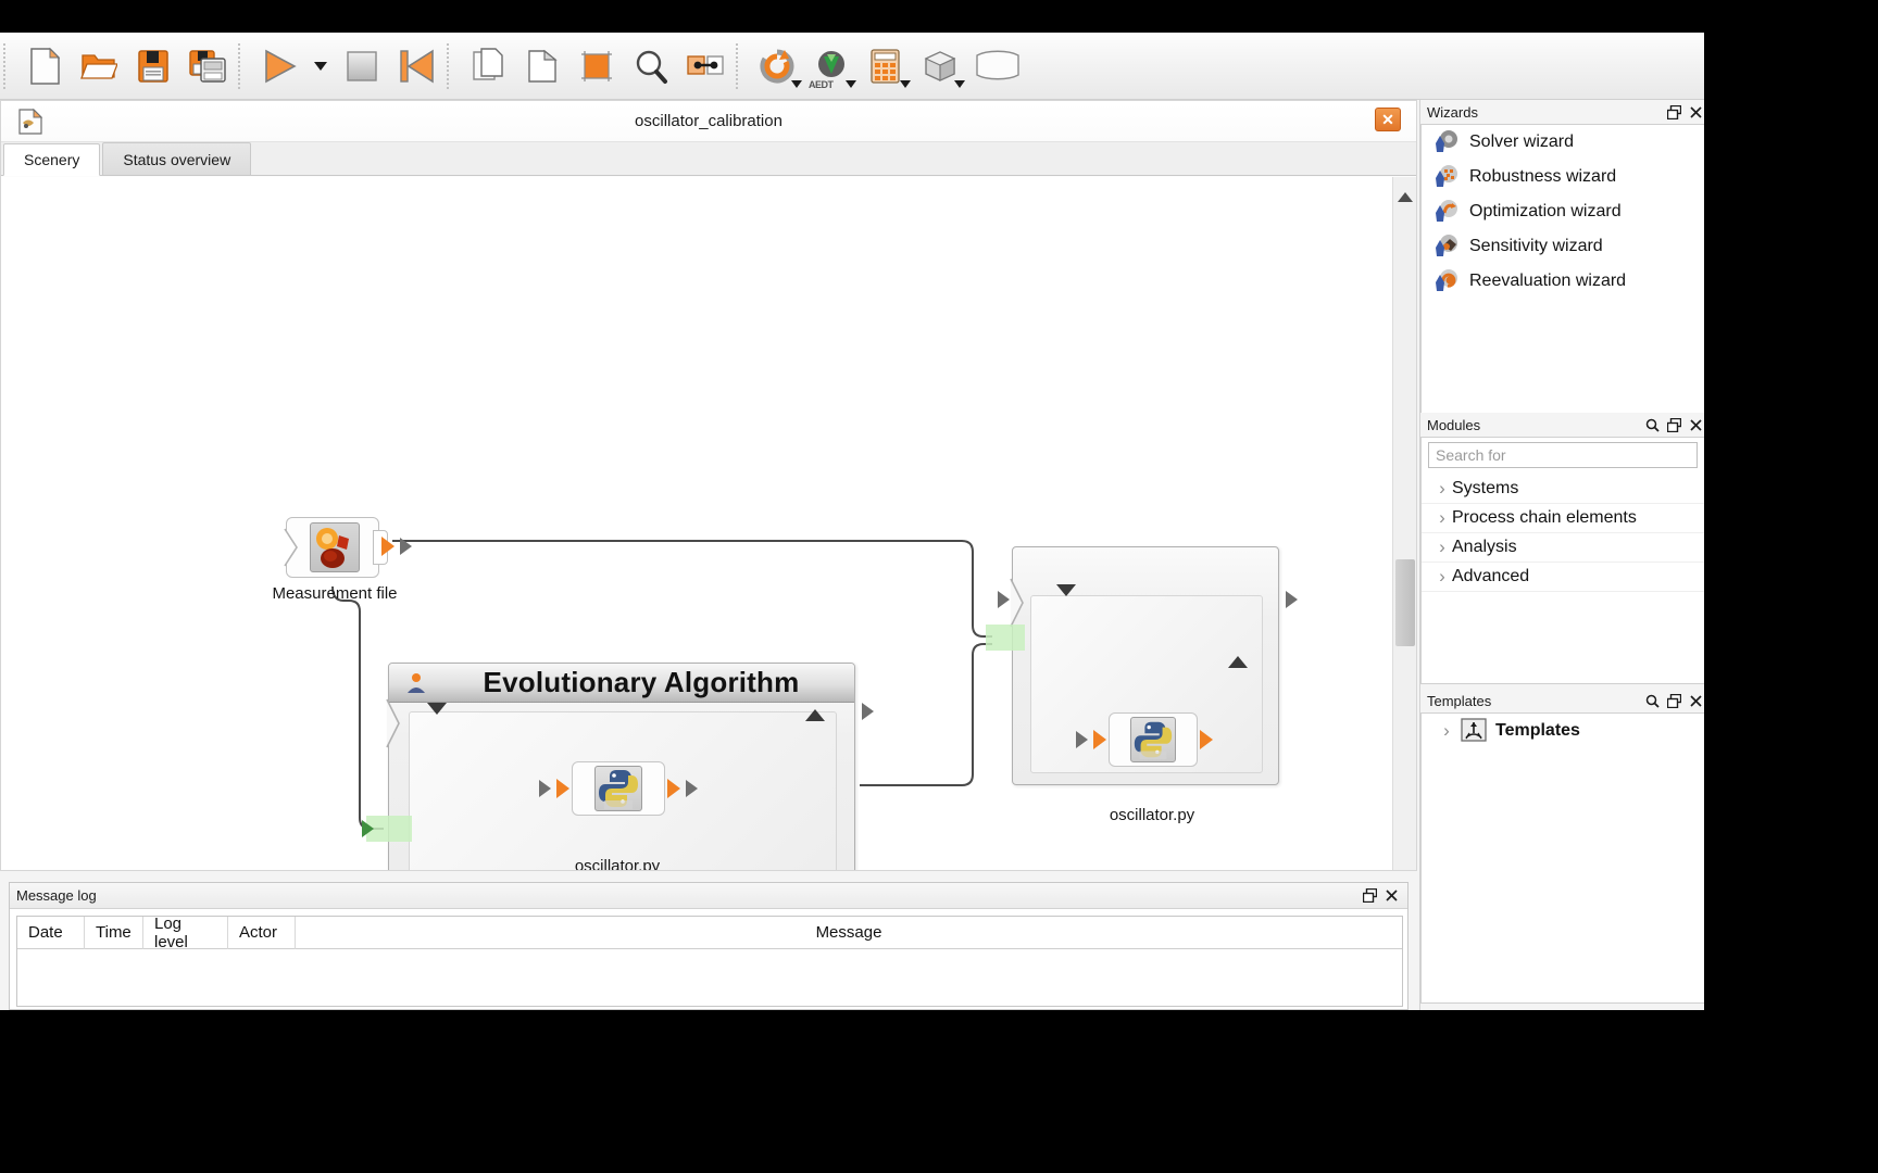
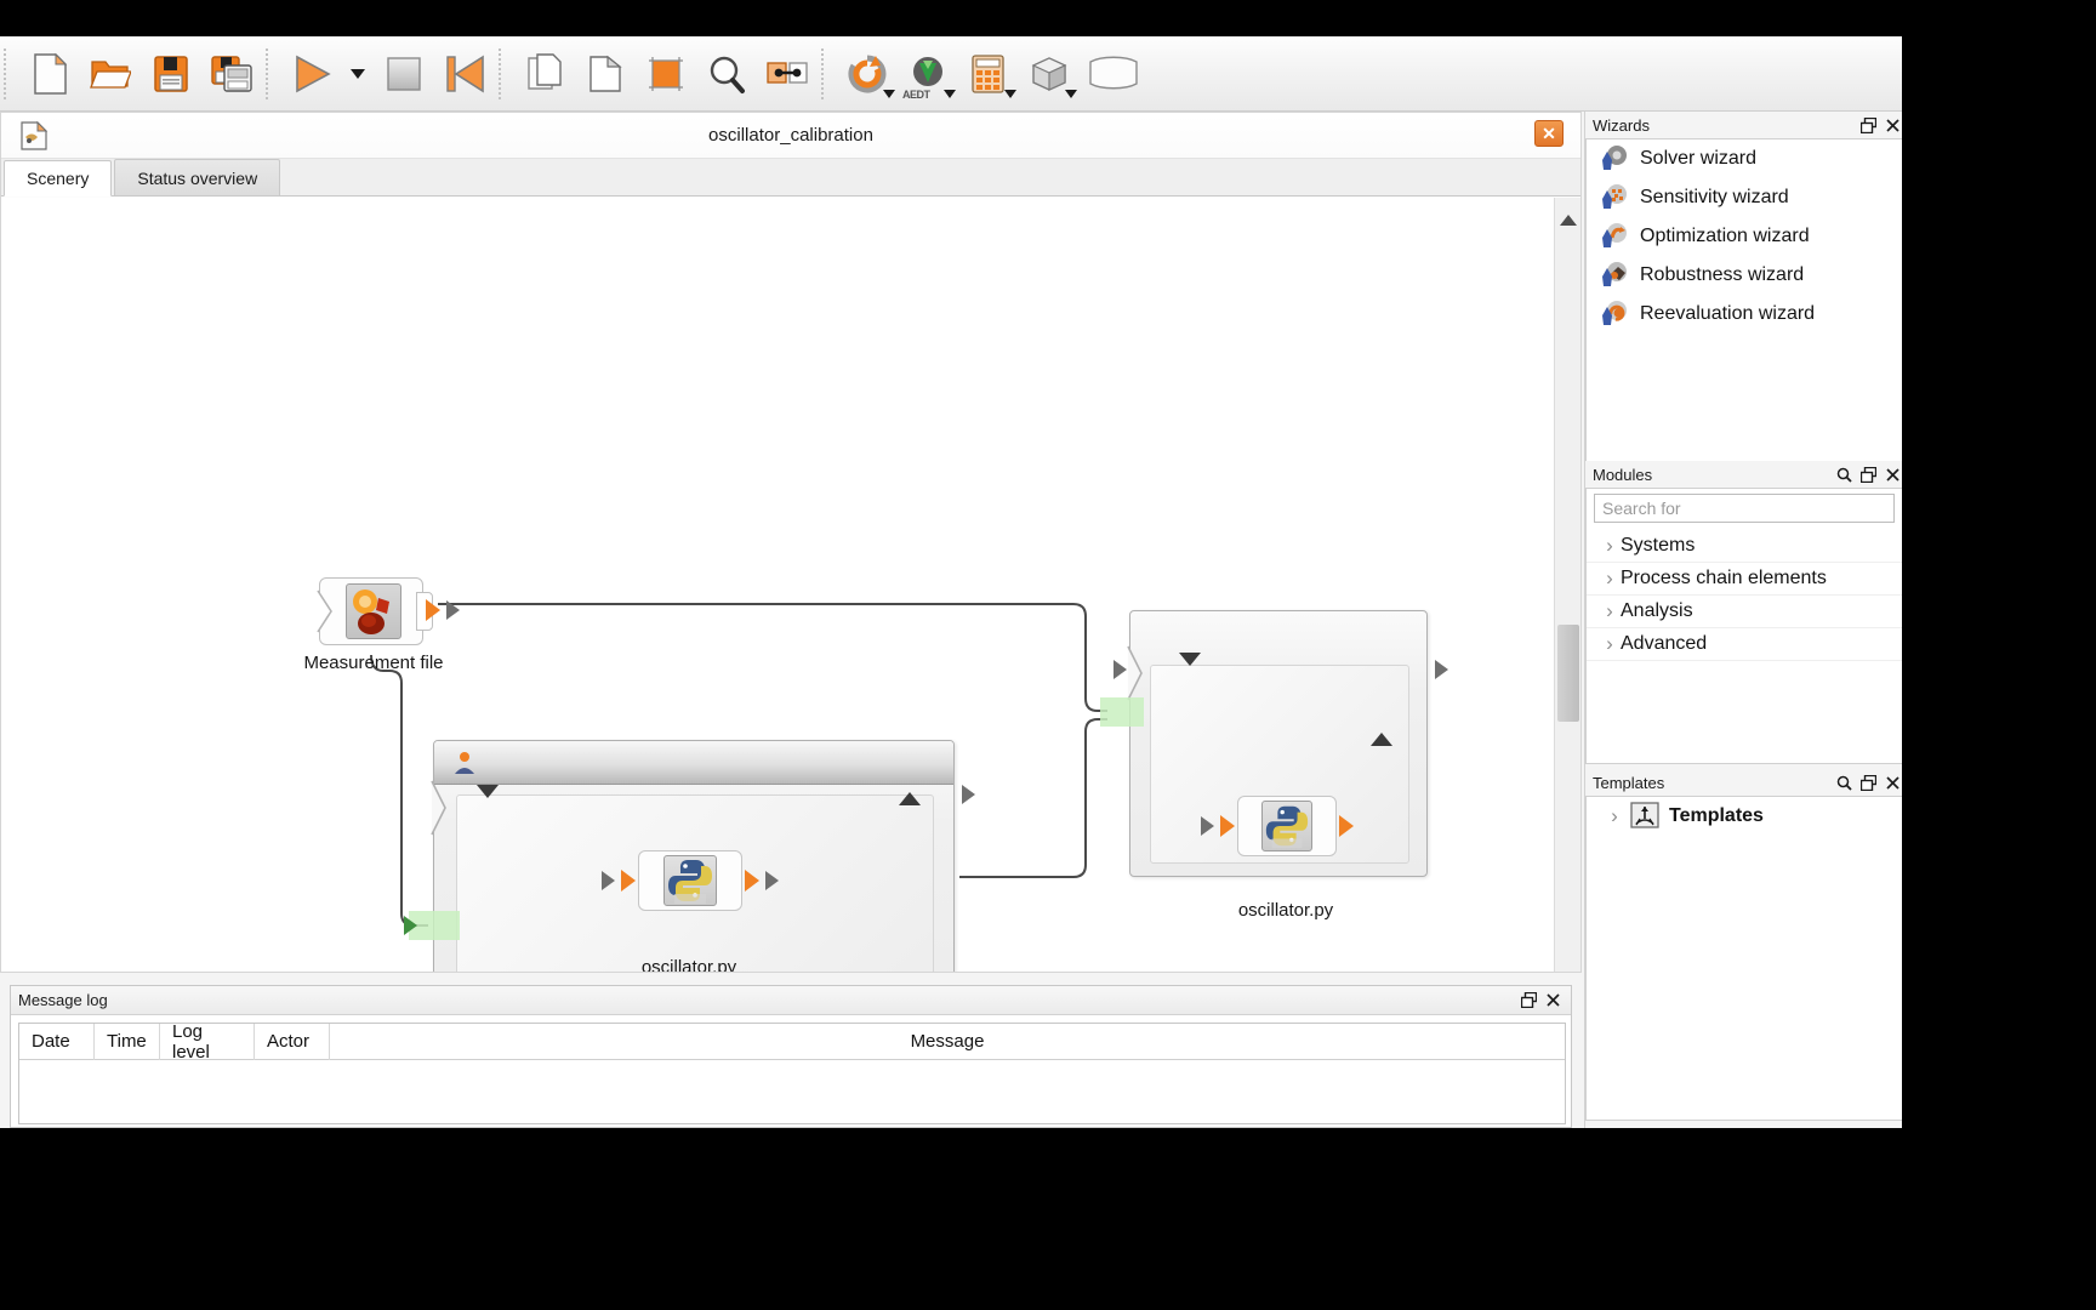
  AEDT
  oscillator_calibration
  ✕
  Scenery
  Status overview
  Measurement file
- Evolutionary Algorithm
  oscillator.py
  oscillator.py
  Message log
  Date
  Time
  Log level
  Actor
  Message
  Wizards
  Solver wizard
- Robustness wizard
+ Sensitivity wizard
  Optimization wizard
- Sensitivity wizard
+ Robustness wizard
  Reevaluation wizard
  Modules
  Search for
  ›
  Systems
  ›
  Process chain elements
  ›
  Analysis
  ›
  Advanced
  Templates
  ›
  Templates
